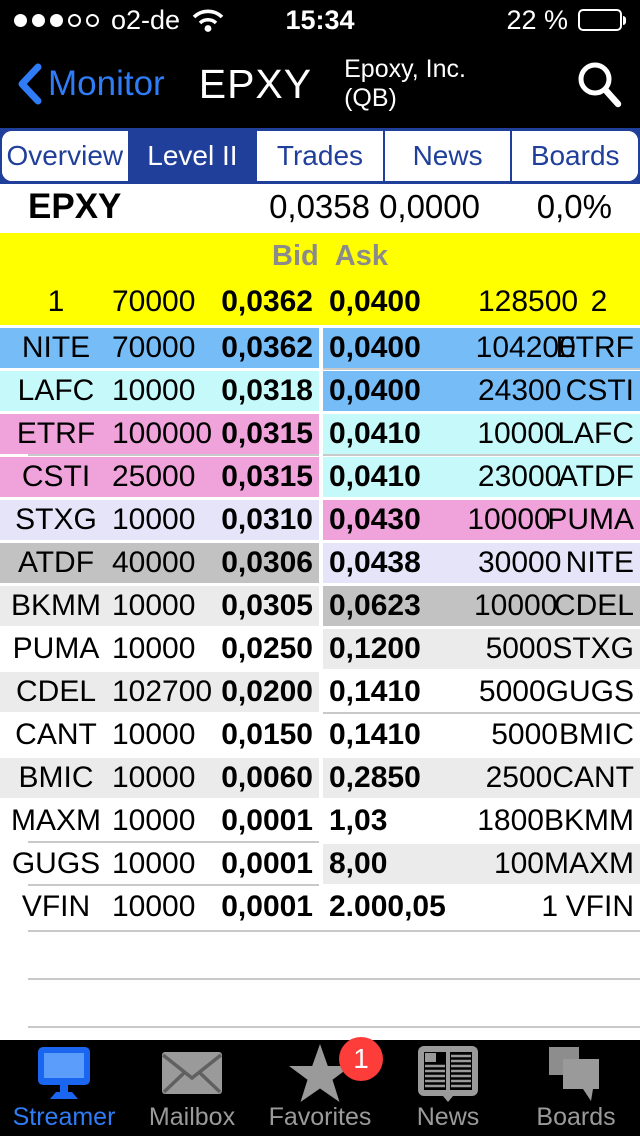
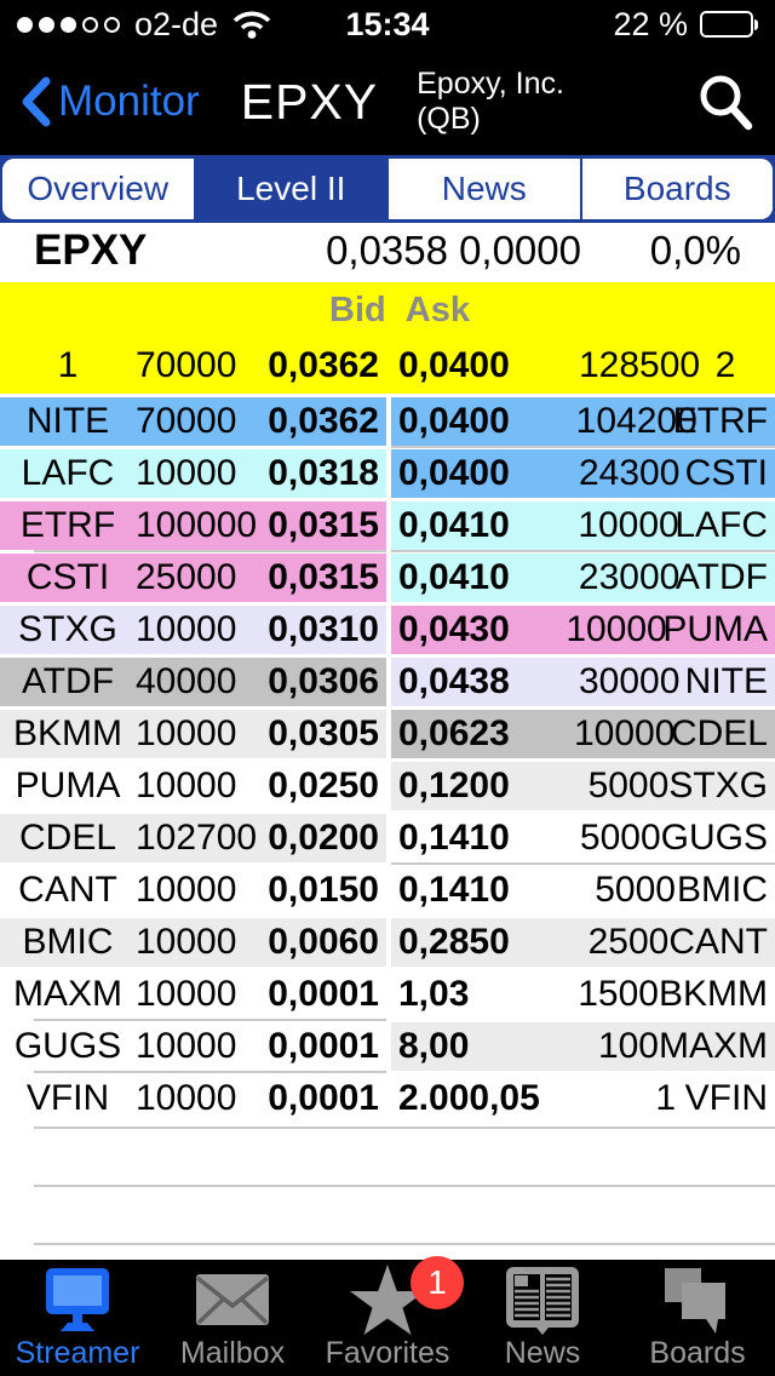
  o2-de
  15:34
  22 %
  Monitor
  EPXY
  Epoxy, Inc.
  (QB)
  Overview
  Level II
- Trades
  News
  Boards
  EPXY
  0,0358
  0,0000
  0,0%
  Bid
  Ask
  1
  70000
  0,0362
  0,0400
  12850
  2
  NITE
  70000
  0,0362
  0,0400
  10420
  ETRF
  LAFC
  10000
  0,0318
  0,0400
  24300
  CSTI
  ETRF
  10000
  0,0315
  0,0410
  10000
  LAFC
  CSTI
  25000
  0,0315
  0,0410
  23000
  ATDF
  STXG
  10000
  0,0310
  0,0430
  10000
  PUMA
  ATDF
  40000
  0,0306
  0,0438
  30000
  NITE
  BKMM
  10000
  0,0305
  0,0623
  10000
  CDEL
  PUMA
  10000
  0,0250
  0,1200
  5000
  STXG
  CDEL
  10270
  0,0200
  0,1410
  5000
  GUGS
  CANT
  10000
  0,0150
  0,1410
  5000
  BMIC
  BMIC
  10000
  0,0060
  0,2850
  2500
  CANT
  MAXM
  10000
  0,0001
  1,03
- 1800
+ 1500
  BKMM
  GUGS
  10000
  0,0001
  8,00
  100
  MAXM
  VFIN
  10000
  0,0001
  2.000,05
  1
  VFIN
  Streamer
  Mailbox
  1
  Favorites
  News
  Boards
